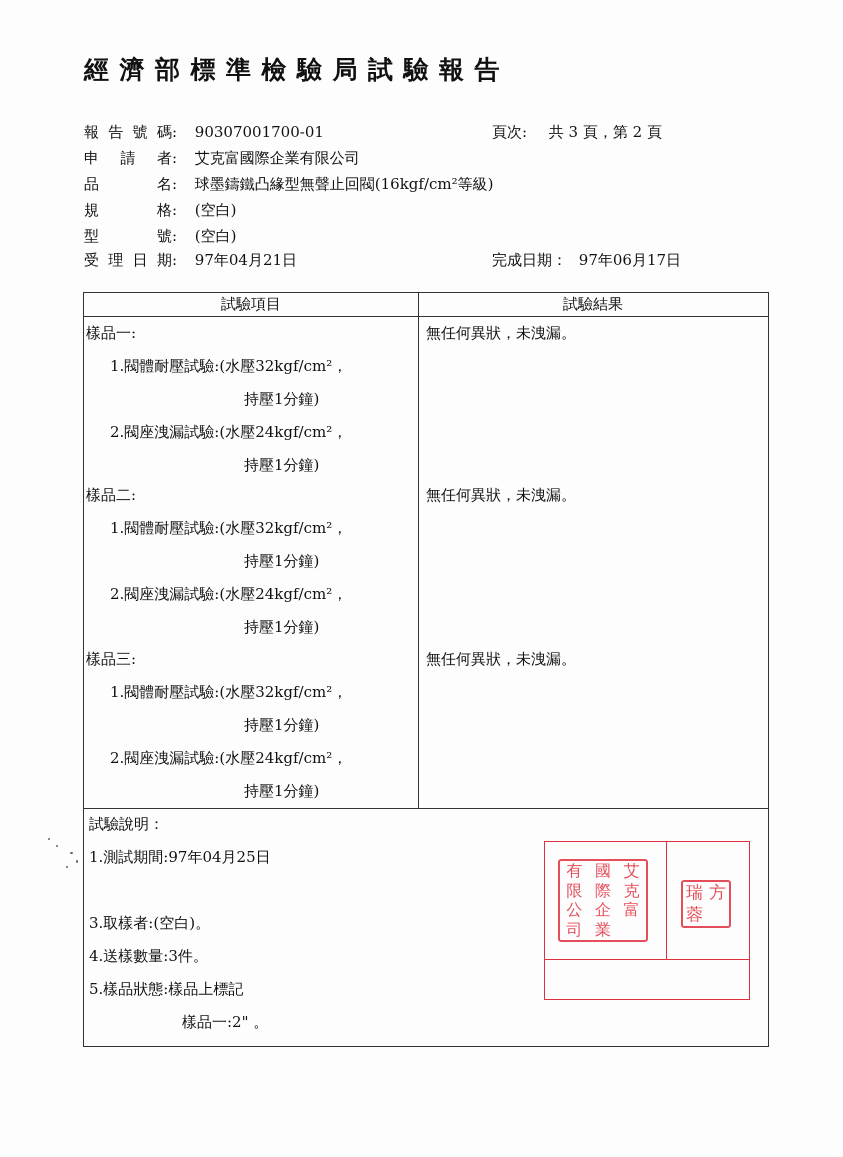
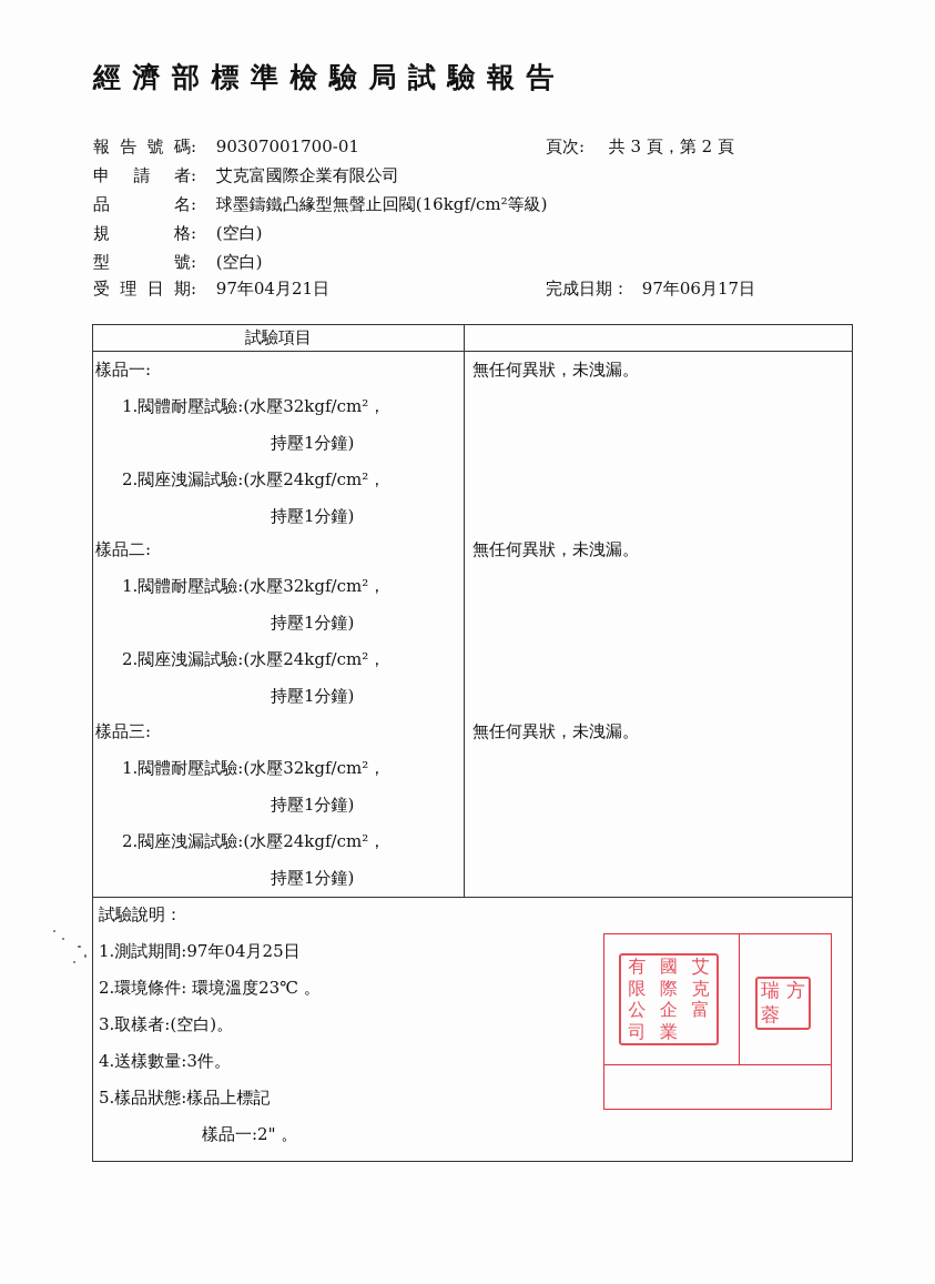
  經濟部標準檢驗局試驗報告
  報告號碼: 90307001700-01
  頁次: 共 3 頁，第 2 頁
  申請者: 艾克富國際企業有限公司
  品名: 球墨鑄鐵凸緣型無聲止回閥(16kgf/cm²等級)
  規格: (空白)
  型號: (空白)
  受理日期: 97年04月21日
  完成日期： 97年06月17日
  試驗項目
- 試驗結果
  樣品一:
  無任何異狀，未洩漏。
  1.閥體耐壓試驗:(水壓32kgf/cm²，
  持壓1分鐘)
  2.閥座洩漏試驗:(水壓24kgf/cm²，
  持壓1分鐘)
  樣品二:
  無任何異狀，未洩漏。
  1.閥體耐壓試驗:(水壓32kgf/cm²，
  持壓1分鐘)
  2.閥座洩漏試驗:(水壓24kgf/cm²，
  持壓1分鐘)
  樣品三:
  無任何異狀，未洩漏。
  1.閥體耐壓試驗:(水壓32kgf/cm²，
  持壓1分鐘)
  2.閥座洩漏試驗:(水壓24kgf/cm²，
  持壓1分鐘)
  試驗說明：
  1.測試期間:97年04月25日
+ 2.環境條件: 環境溫度23℃ 。
  3.取樣者:(空白)。
  4.送樣數量:3件。
  5.樣品狀態:樣品上標記
  樣品一:2" 。
  有
  國
  艾
  限
  際
  克
  公
  企
  富
  司
  業
  瑞
  方
  蓉
